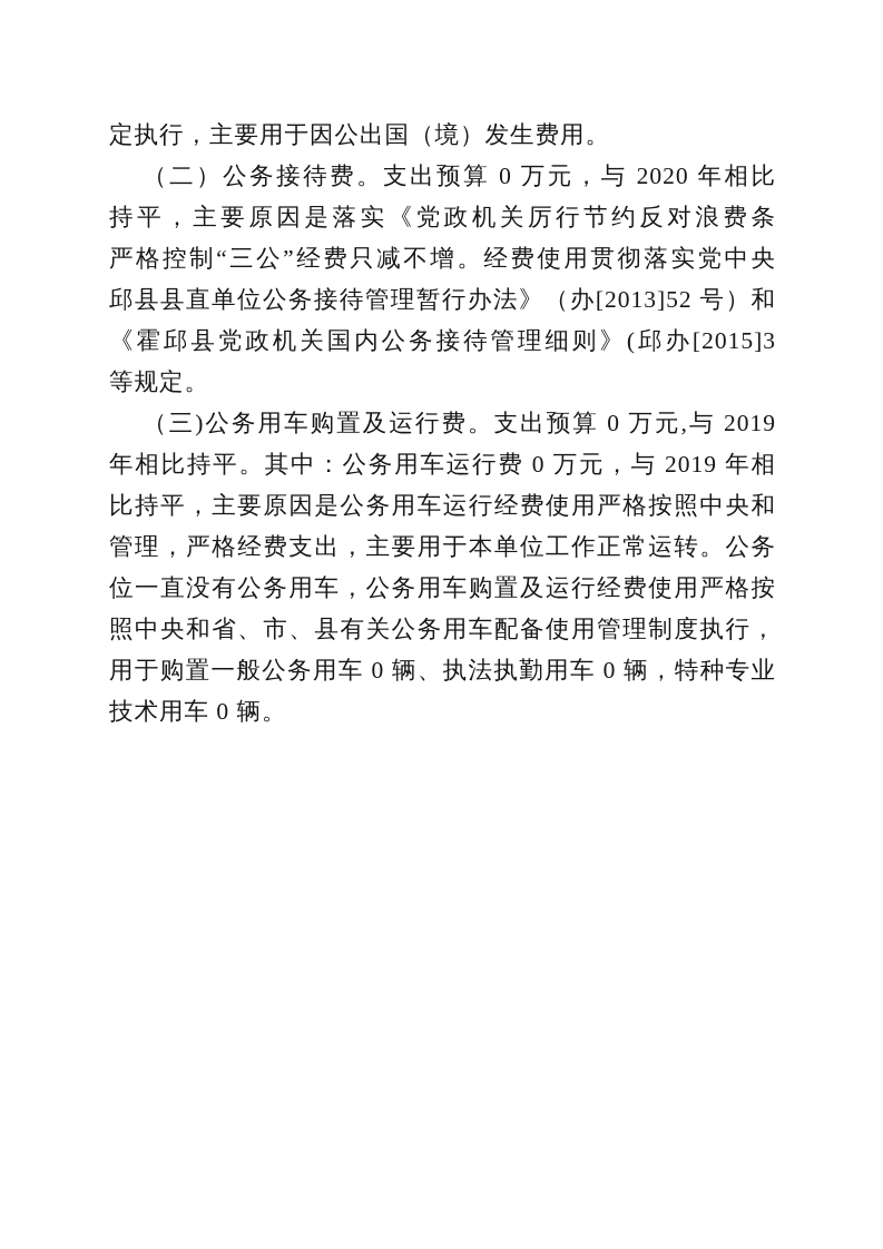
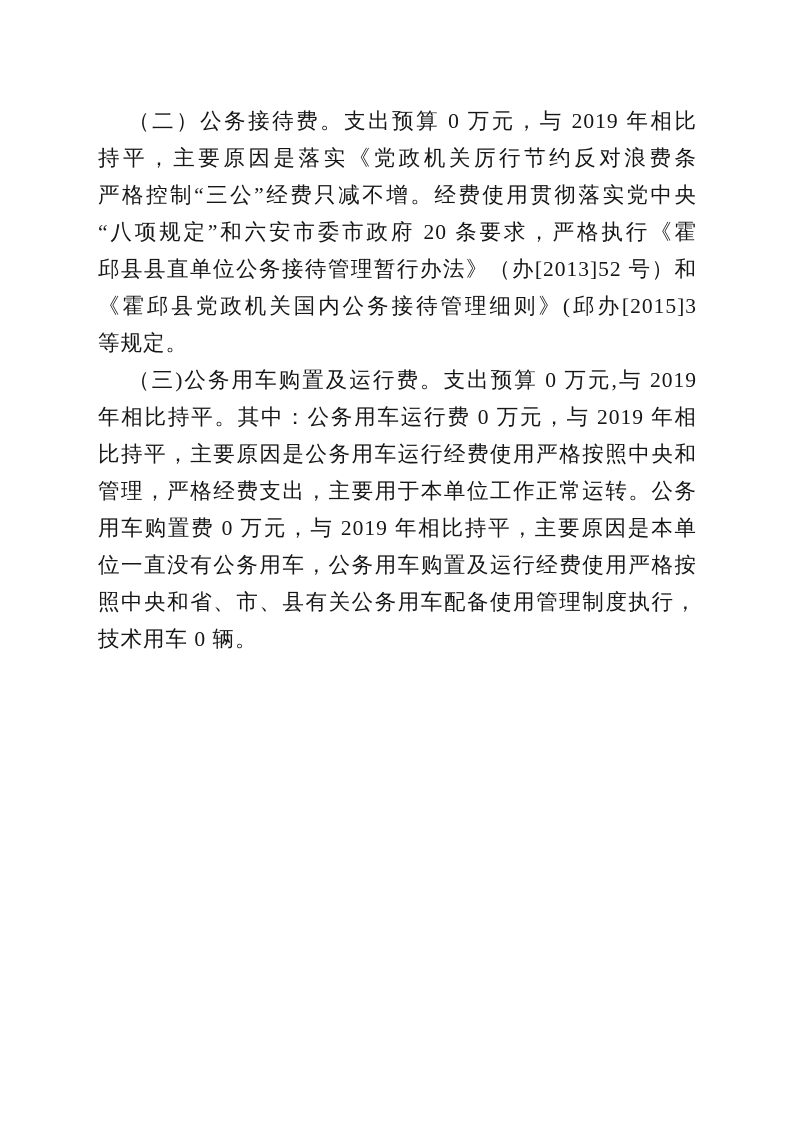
- 定执行，主要用于因公出国（境）发生费用。
- （二）公务接待费。支出预算 0 万元，与 2020 年相比
+ （二）公务接待费。支出预算 0 万元，与 2019 年相比
  持平，主要原因是落实《党政机关厉行节约反对浪费条
  严格控制“三公”经费只减不增。经费使用贯彻落实党中央
+ “八项规定”和六安市委市政府 20 条要求，严格执行《霍
  邱县县直单位公务接待管理暂行办法》（办[2013]52 号）和
  《霍邱县党政机关国内公务接待管理细则》(邱办[2015]3
  等规定。
  （三)公务用车购置及运行费。支出预算 0 万元,与 2019
  年相比持平。其中：公务用车运行费 0 万元，与 2019 年相
  比持平，主要原因是公务用车运行经费使用严格按照中央和
  管理，严格经费支出，主要用于本单位工作正常运转。公务
+ 用车购置费 0 万元，与 2019 年相比持平，主要原因是本单
  位一直没有公务用车，公务用车购置及运行经费使用严格按
  照中央和省、市、县有关公务用车配备使用管理制度执行，
- 用于购置一般公务用车 0 辆、执法执勤用车 0 辆，特种专业
  技术用车 0 辆。
